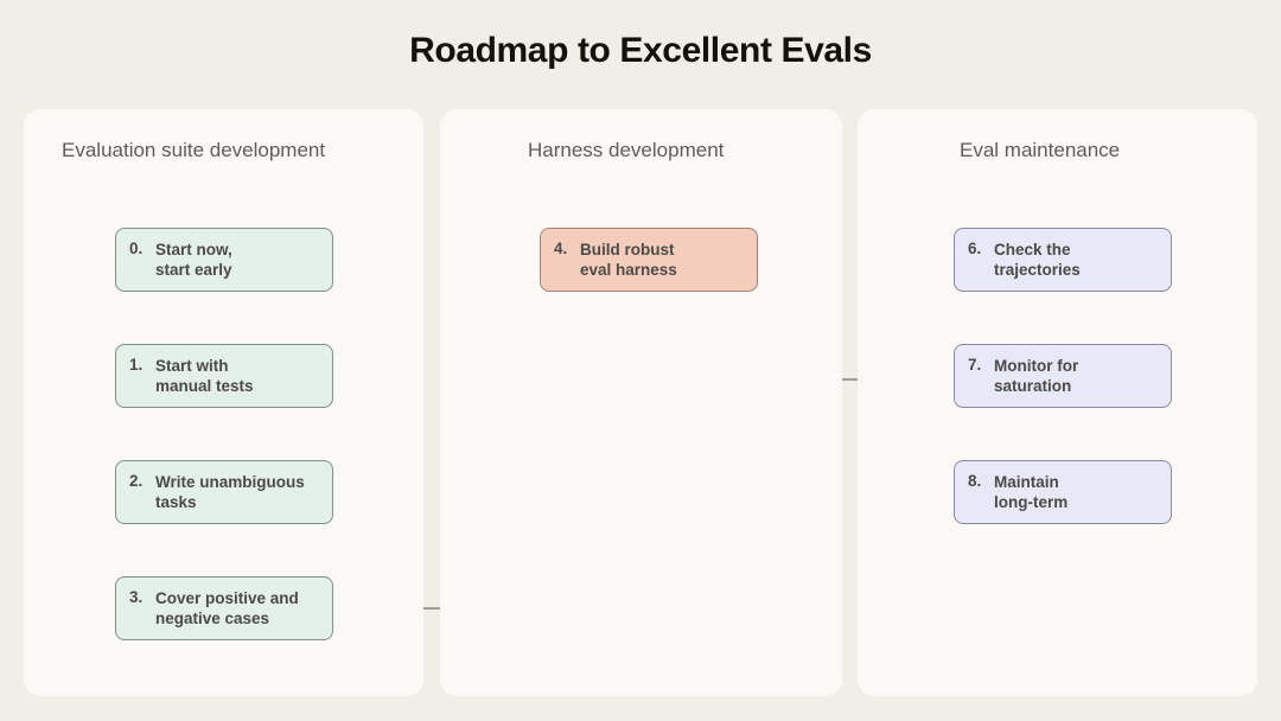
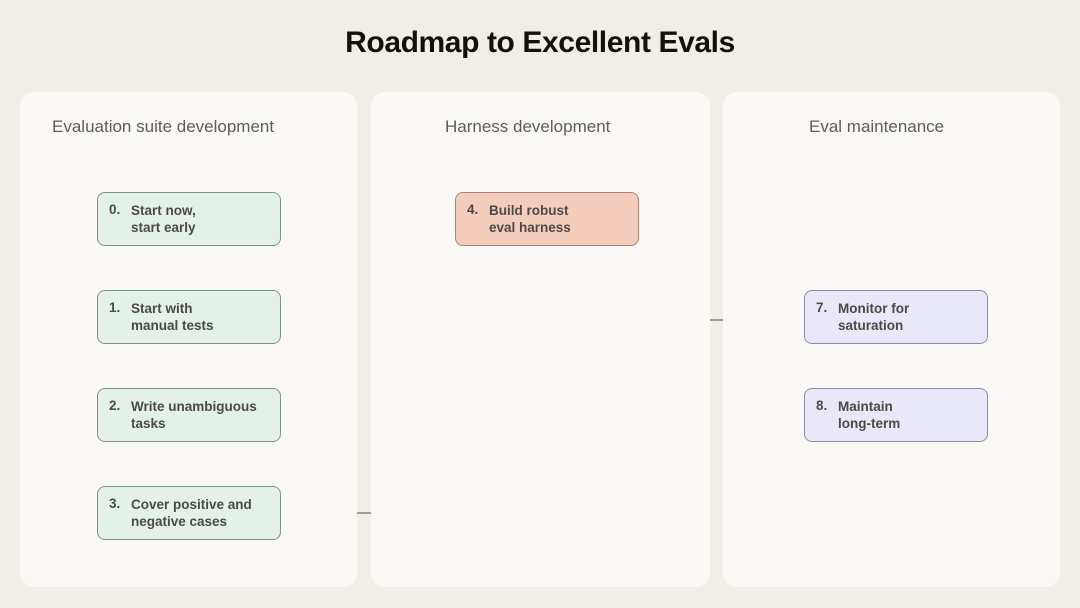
  Roadmap to Excellent Evals
  Evaluation suite development
  Harness development
  Eval maintenance
  0.
  Start now,
  start early
  1.
  Start with
  manual tests
  2.
  Write unambiguous
  tasks
  3.
  Cover positive and
  negative cases
  4.
  Build robust
  eval harness
- 6.
- Check the
- trajectories
  7.
  Monitor for
  saturation
  8.
  Maintain
  long-term
